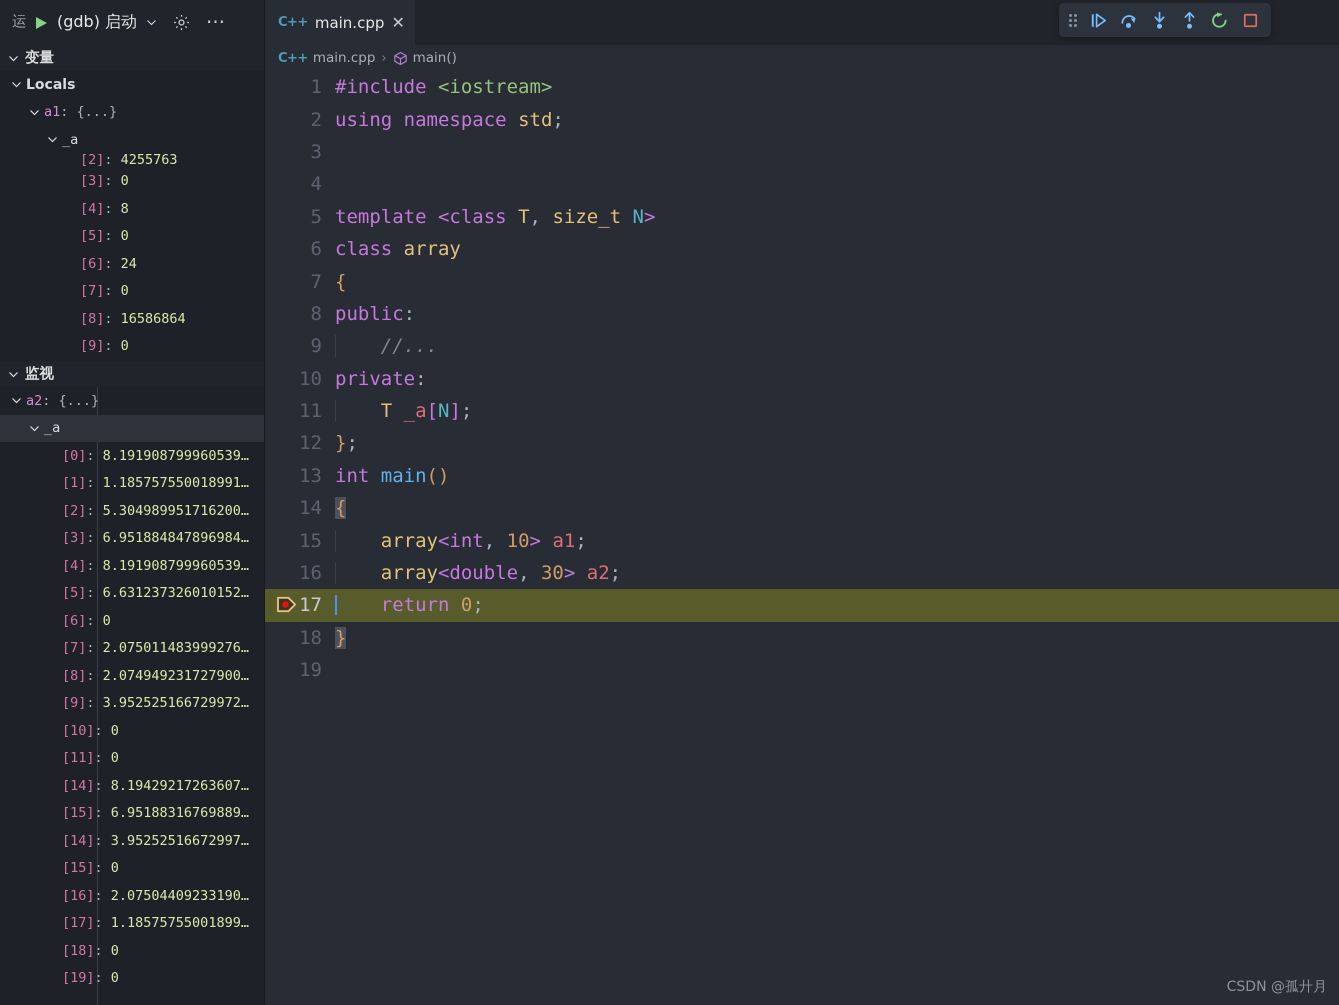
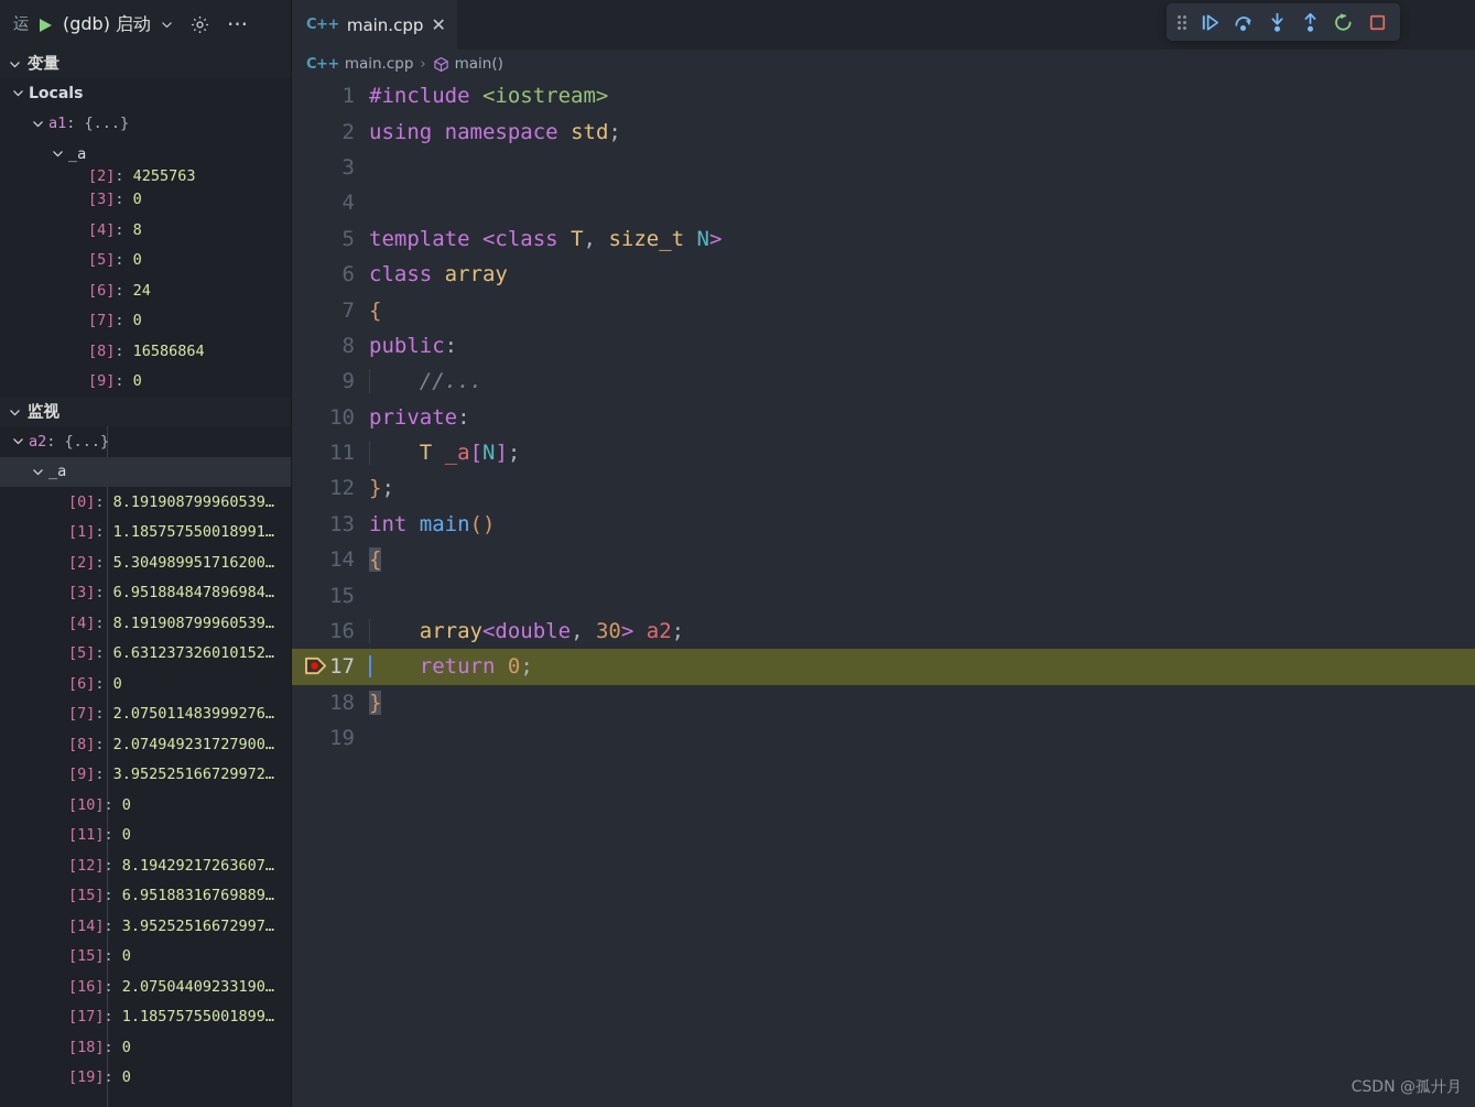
  运
  (gdb) 启动
  ⋯
  变量
  Locals
  a1: {...}
  _a
  [2]: 4255763
  [3]: 0
  [4]: 8
  [5]: 0
  [6]: 24
  [7]: 0
  [8]: 16586864
  [9]: 0
  监视
  a2: {...}
  _a
  [0]: 8.191908799960539…
  [1]: 1.185757550018991…
  [2]: 5.304989951716200…
  [3]: 6.951884847896984…
  [4]: 8.191908799960539…
  [5]: 6.631237326010152…
  [6]: 0
  [7]: 2.075011483999276…
  [8]: 2.074949231727900…
  [9]: 3.952525166729972…
  [10]: 0
  [11]: 0
- [14]: 8.19429217263607…
+ [12]: 8.19429217263607…
  [15]: 6.95188316769889…
  [14]: 3.95252516672997…
  [15]: 0
  [16]: 2.07504409233190…
  [17]: 1.18575755001899…
  [18]: 0
  [19]: 0
  C++
  main.cpp
  ✕
  C++
  main.cpp
  ›
  main()
  1
  #include <iostream>
  2
  using namespace std;
  3
  4
  5
  template <class T, size_t N>
  6
  class array
  7
  {
  8
  public:
  9
  //...
  10
  private:
  11
  T _a[N];
  12
  };
  13
  int main()
  14
  {
  15
- array<int, 10> a1;
  16
  array<double, 30> a2;
  17
  return 0;
  18
  }
  19
  CSDN @孤廾月
